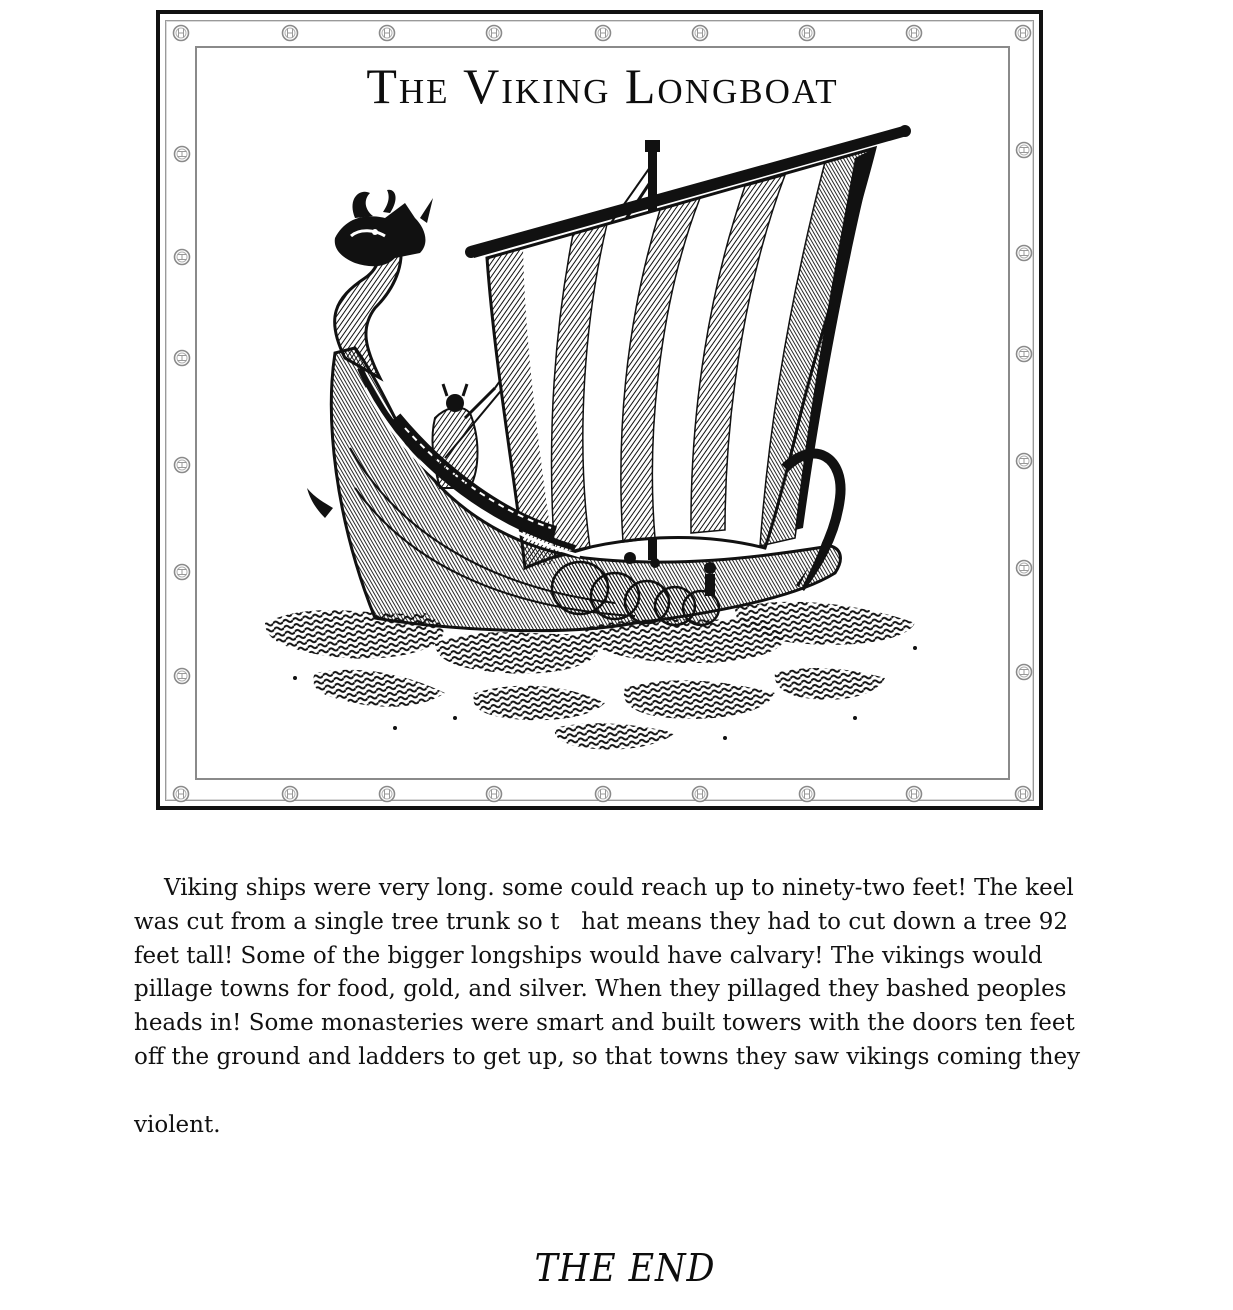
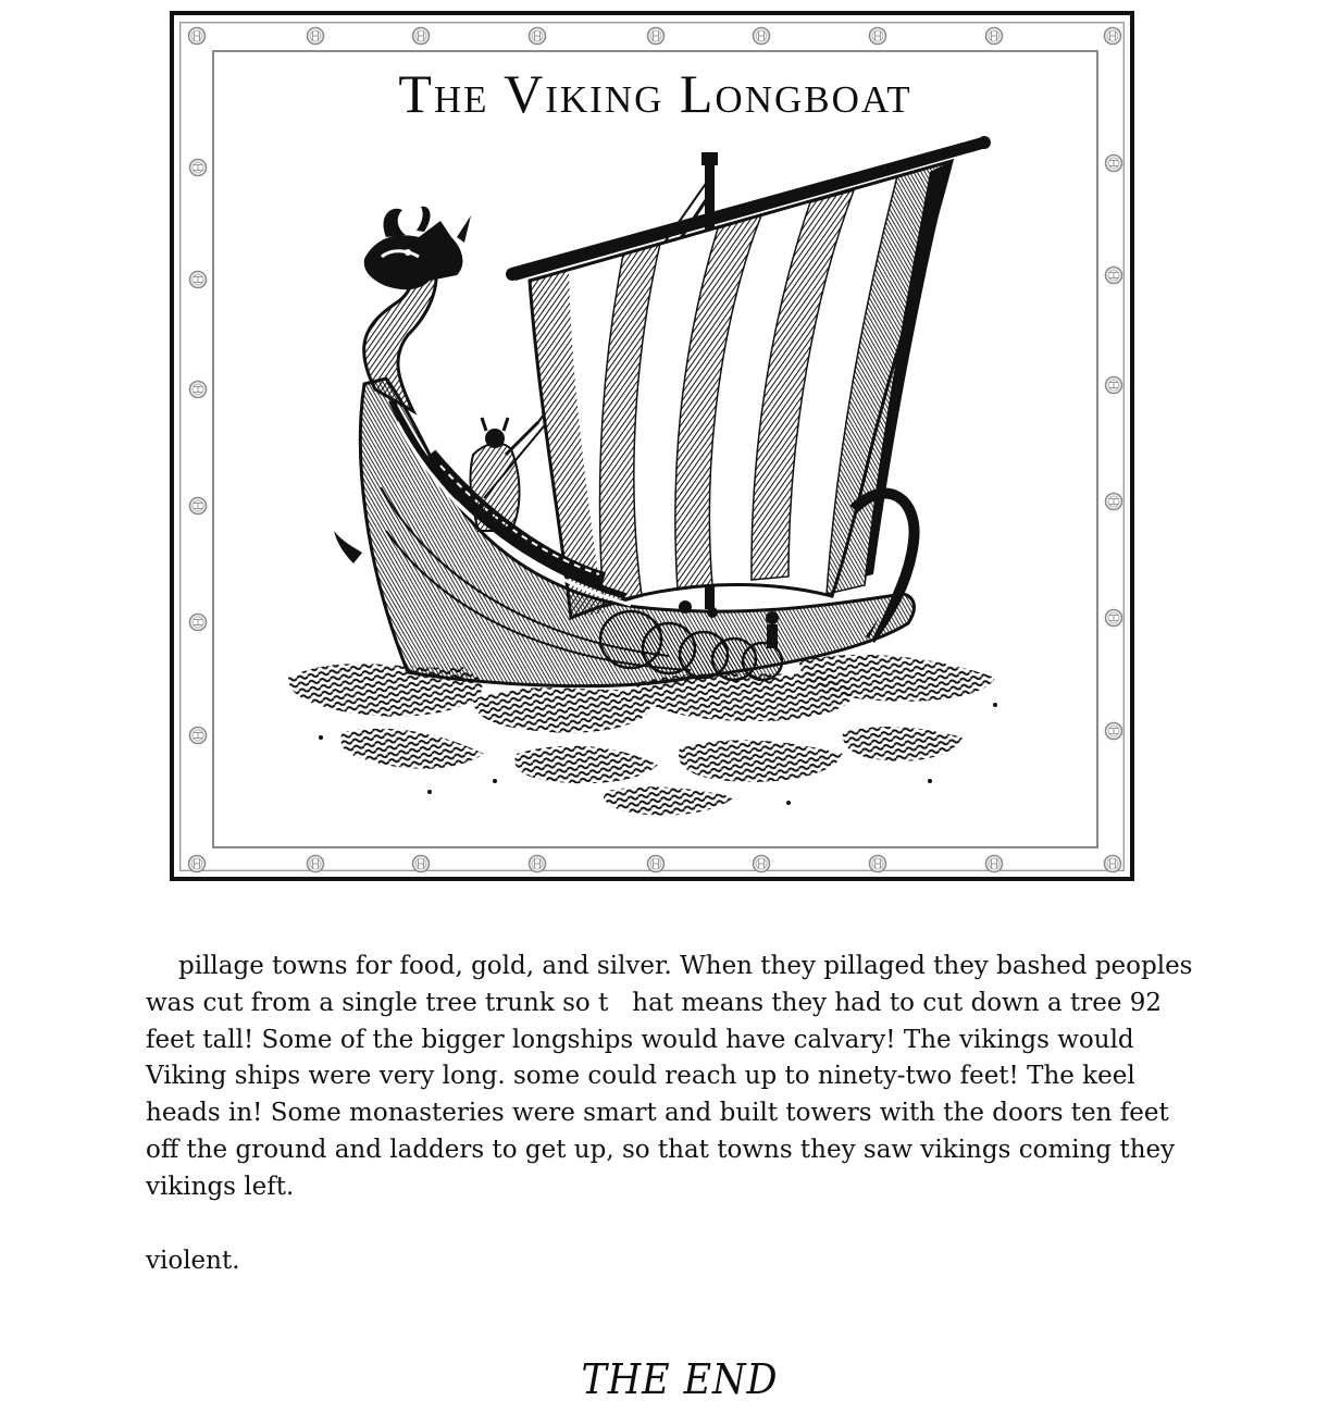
  The Viking Longboat
- Viking ships were very long. some could reach up to ninety-two feet! The keel
+ pillage towns for food, gold, and silver. When they pillaged they bashed peoples
  was cut from a single tree trunk so t hat means they had to cut down a tree 92
  feet tall! Some of the bigger longships would have calvary! The vikings would
- pillage towns for food, gold, and silver. When they pillaged they bashed peoples
+ Viking ships were very long. some could reach up to ninety-two feet! The keel
  heads in! Some monasteries were smart and built towers with the doors ten feet
  off the ground and ladders to get up, so that towns they saw vikings coming they
+ vikings left.
  violent.
  THE END
